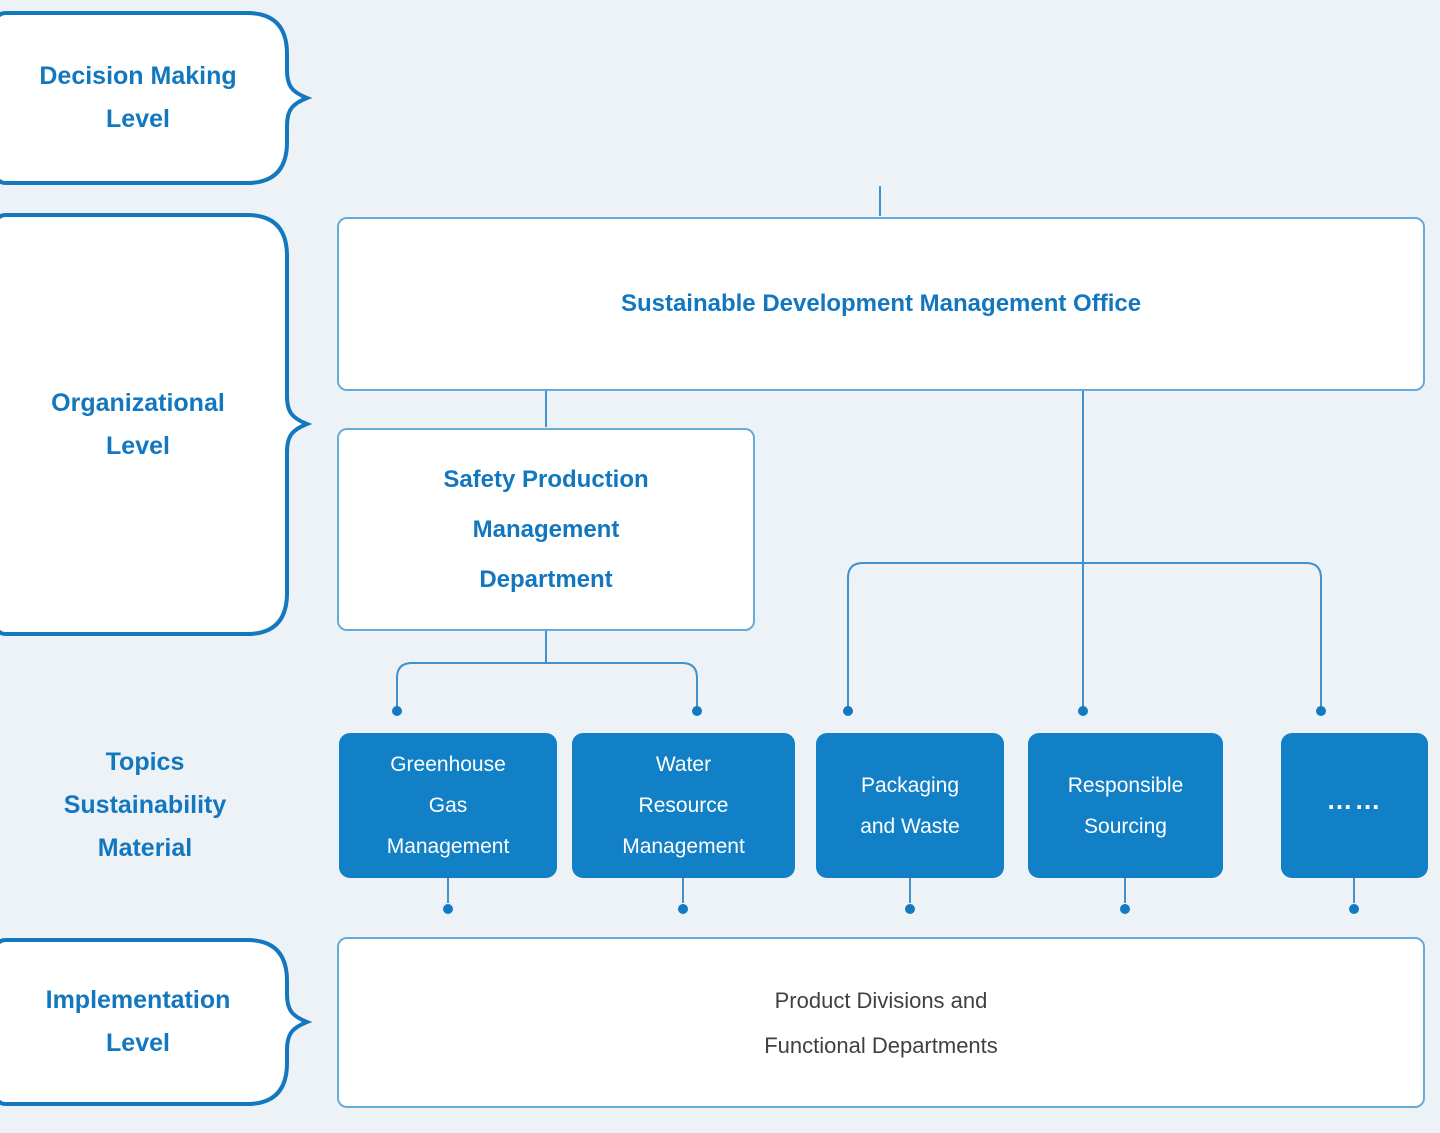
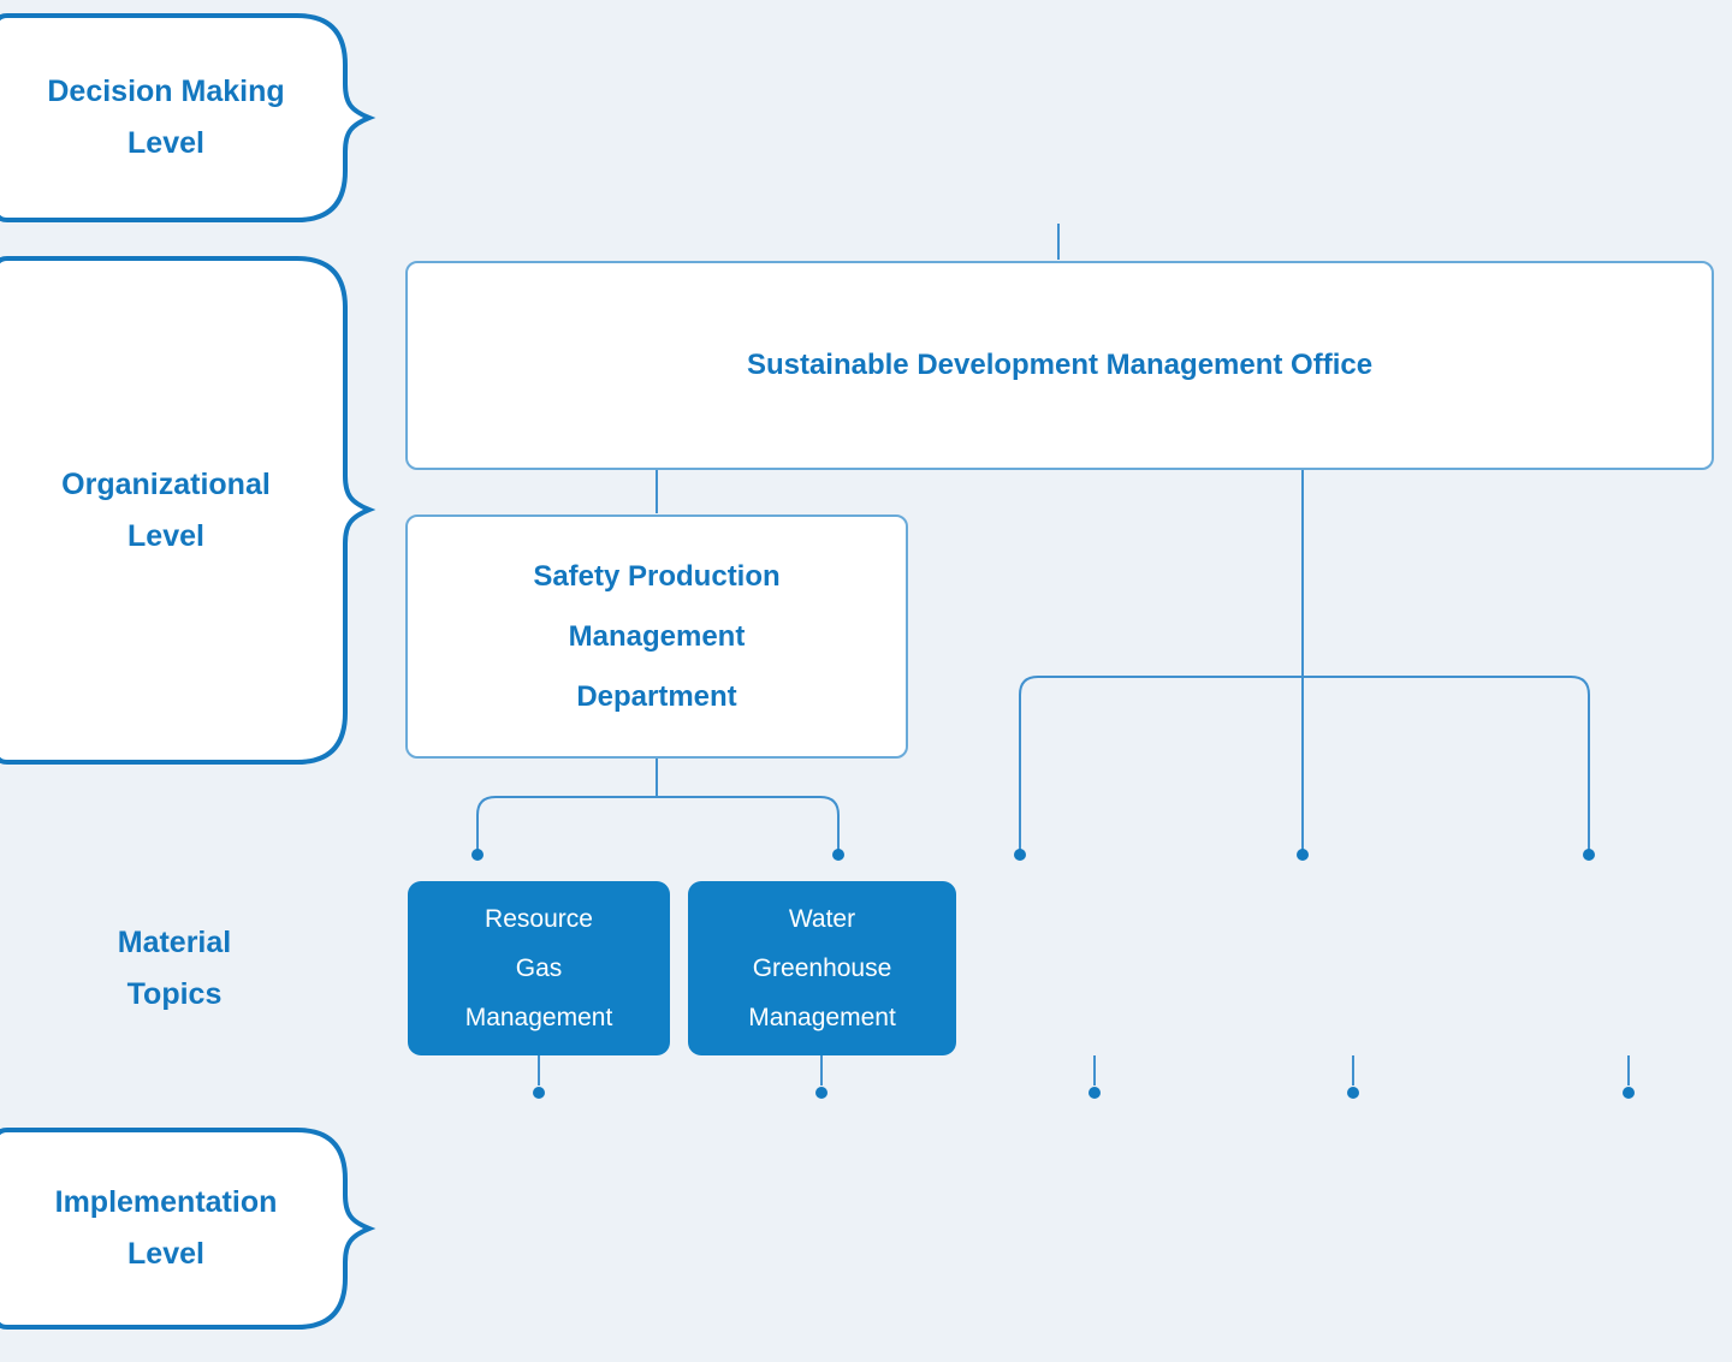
  Decision Making
  Level
  Organizational
  Level
- Topics
+ Material
- Sustainability
- Material
+ Topics
  Implementation
  Level
  Sustainable Development Management Office
  Safety Production
  Management
  Department
- Greenhouse
+ Resource
  Gas
  Management
  Water
- Resource
+ Greenhouse
  Management
- Packaging
- and Waste
- Responsible
- Sourcing
- ……
- Product Divisions and
- Functional Departments
